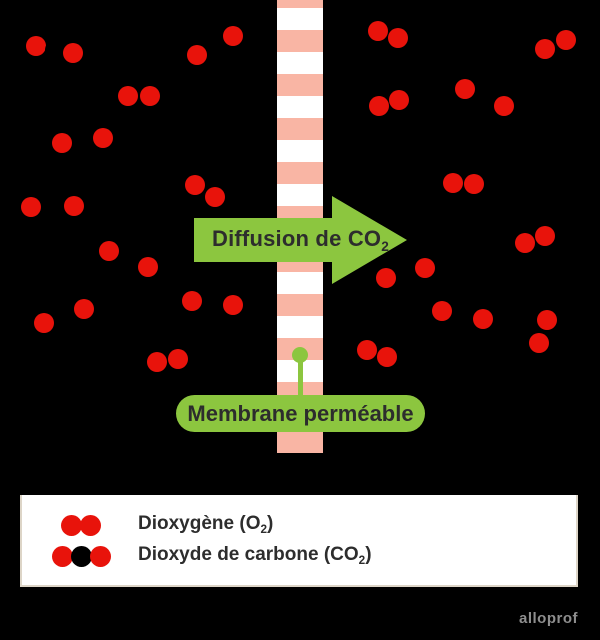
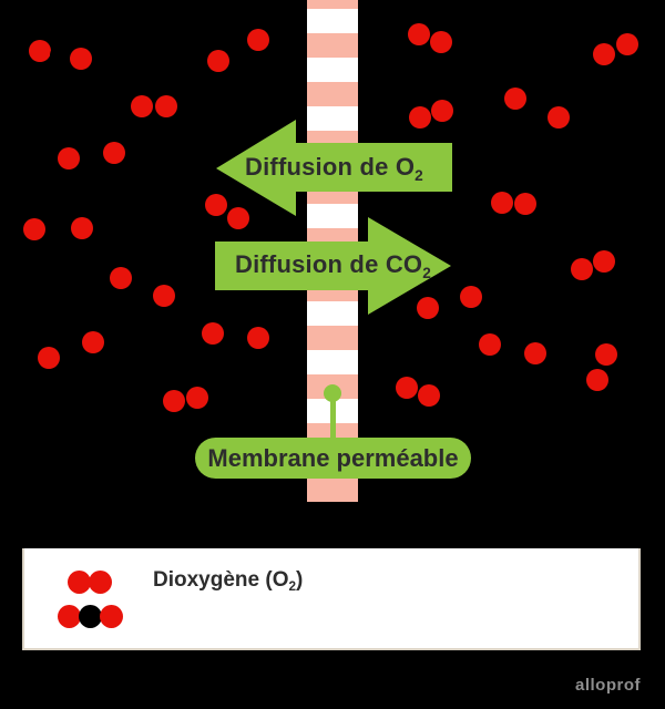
+ Diffusion de O2
  Diffusion de CO2
  Membrane perméable
  Dioxygène (O2)
- Dioxyde de carbone (CO2)
  alloprof
